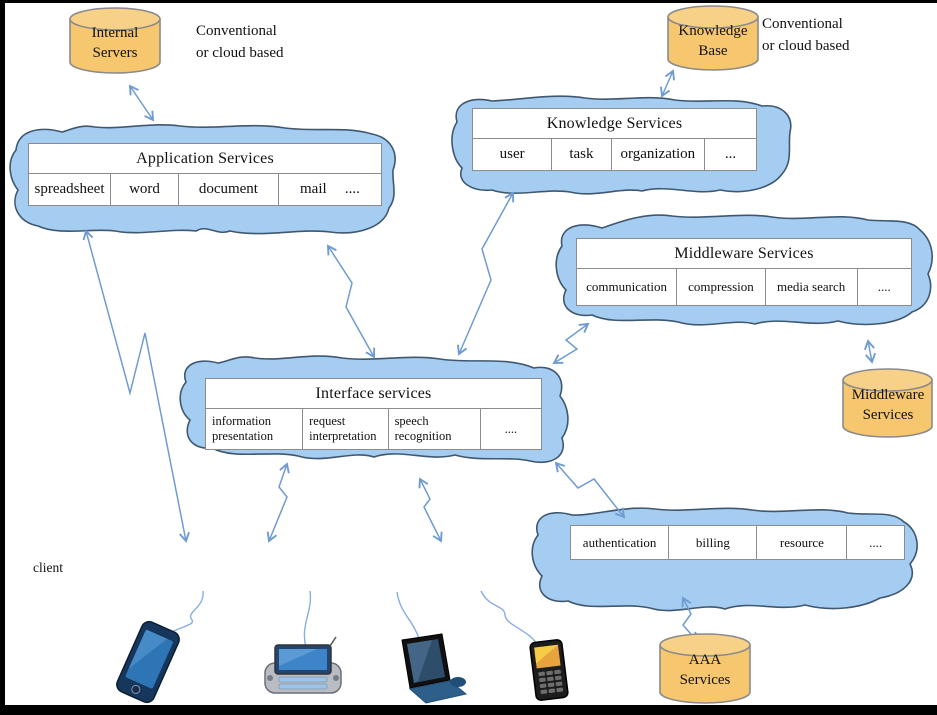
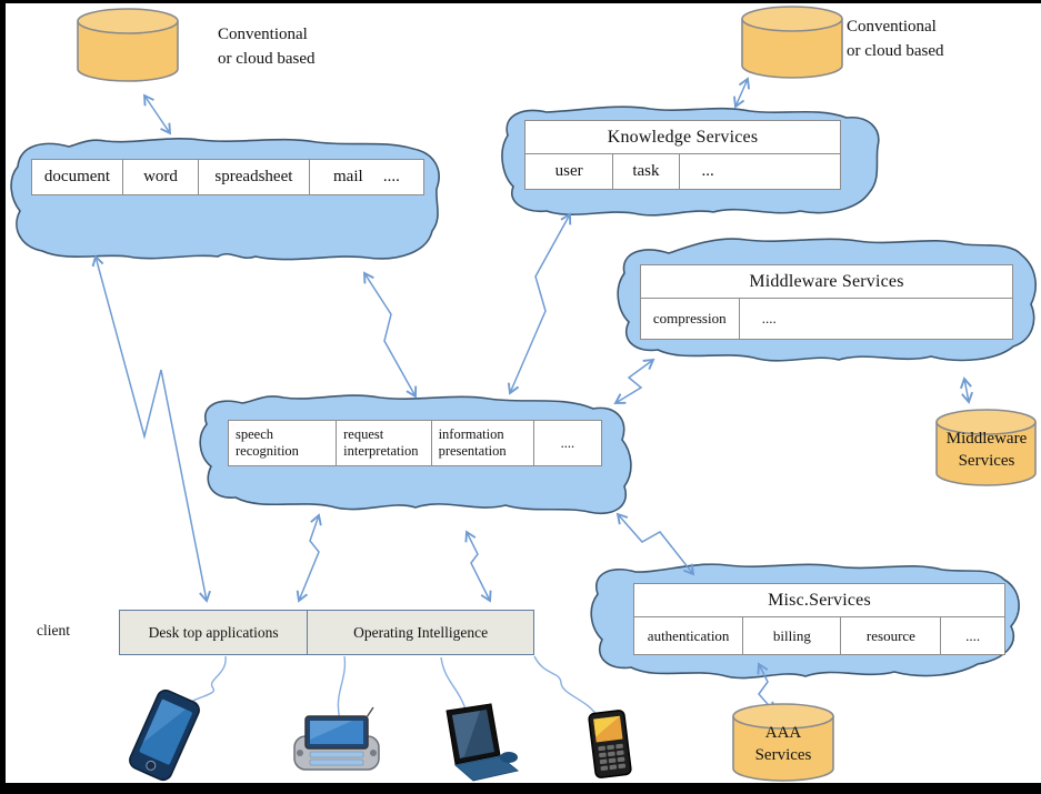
  Conventional
  or cloud based
  Conventional
  or cloud based
- Internal
- Servers
- Knowledge
- Base
  Middleware
  Services
  AAA
  Services
- Application Services
- spreadsheet
+ document
  word
- document
+ spreadsheet
  mail
  ....
  Knowledge Services
  user
  task
- organization
  ...
  Middleware Services
- communication
  compression
- media search
  ....
- Interface services
- information presentation
+ speech recognition
  request interpretation
- speech recognition
+ information presentation
  ....
+ Misc.Services
  authentication
  billing
  resource
  ....
  client
+ Desk top applications
+ Operating Intelligence
